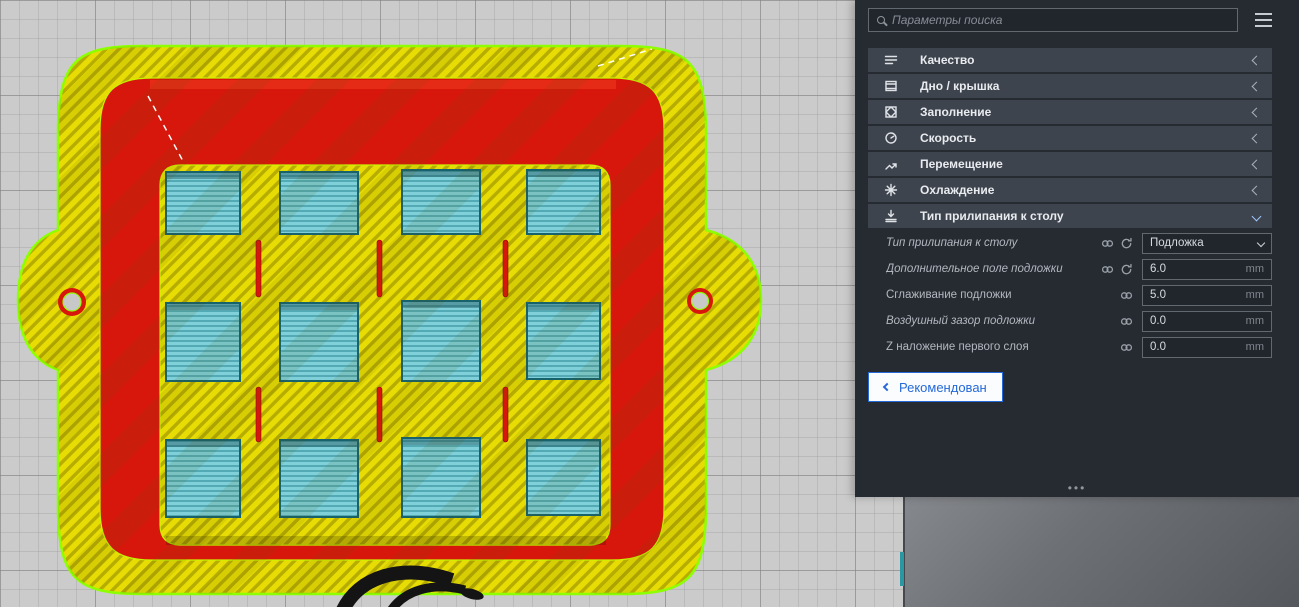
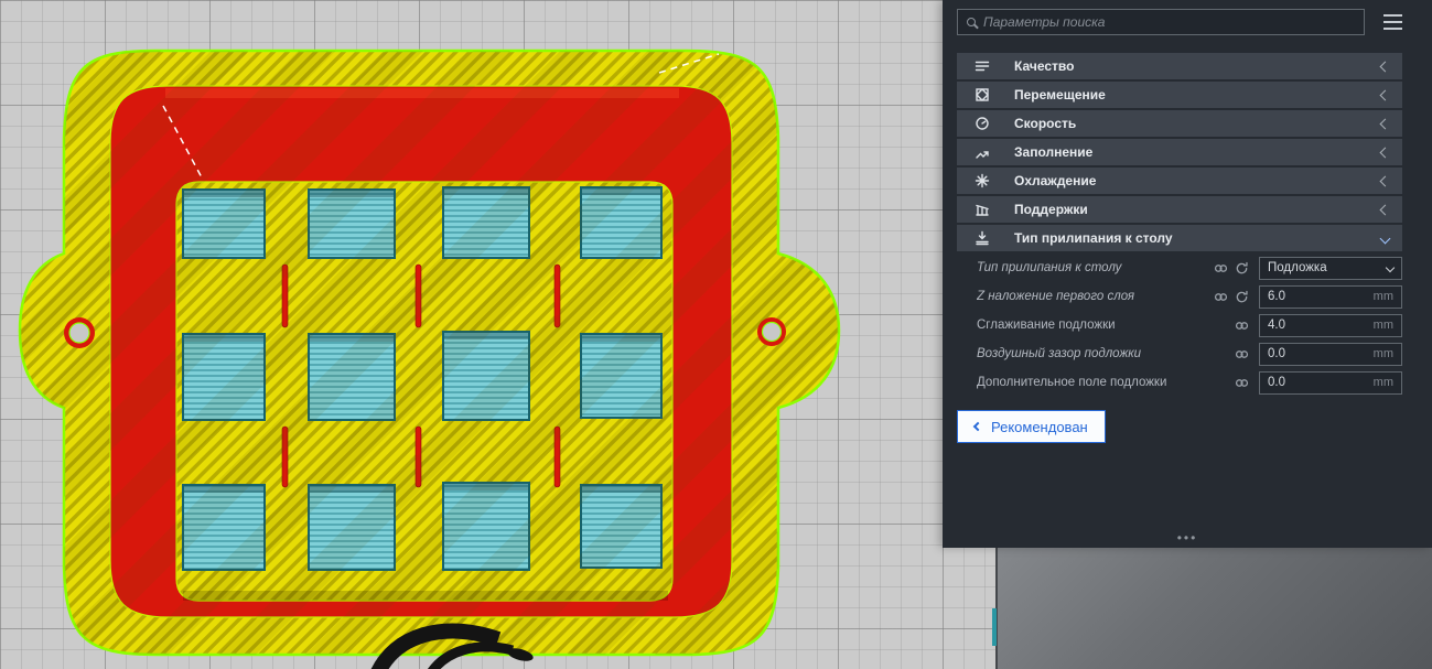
  Параметры поиска
  Качество
- Дно / крышка
- Заполнение
+ Перемещение
  Скорость
- Перемещение
+ Заполнение
  Охлаждение
+ Поддержки
  Тип прилипания к столу
  Тип прилипания к столу
  Подложка
- Дополнительное поле подложки
+ Z наложение первого слоя
  6.0
  mm
  Сглаживание подложки
- 5.0
+ 4.0
  mm
  Воздушный зазор подложки
  0.0
  mm
- Z наложение первого слоя
+ Дополнительное поле подложки
  0.0
  mm
  Рекомендован
  •••
